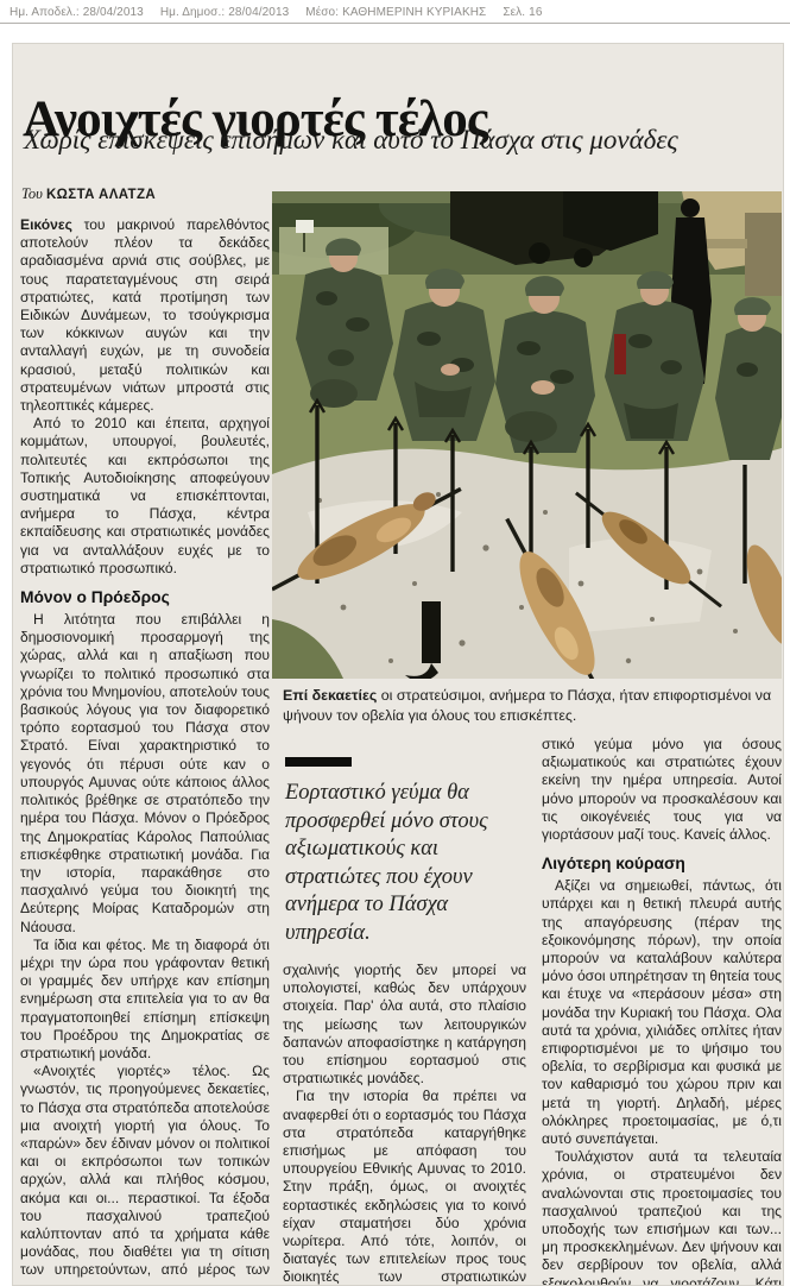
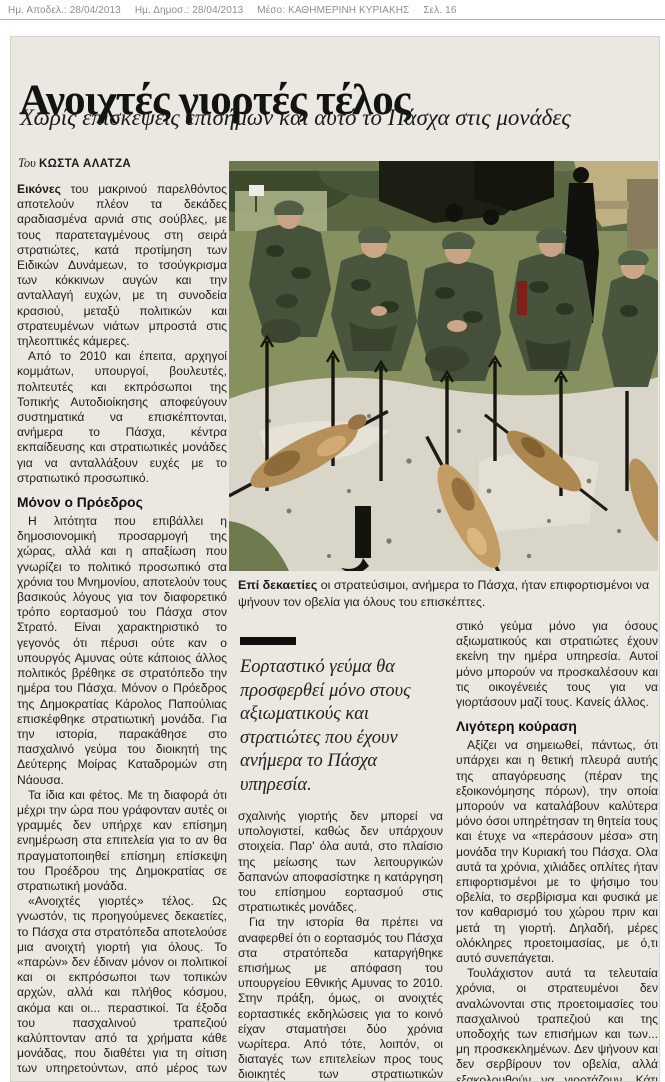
  Ημ. Αποδελ.:
  28/04/2013
  Ημ. Δημοσ.:
  28/04/2013
  Μέσο:
  ΚΑΘΗΜΕΡΙΝΗ ΚΥΡΙΑΚΗΣ
  Σελ.
  16
  Ανοιχτές γιορτές τέλος
  Χωρίς επισκέψεις επισήμων και αυτό το Πάσχα στις μονάδες
  Του ΚΩΣΤΑ ΑΛΑΤΖΑ
  Εικόνες του μακρινού παρελθόντος αποτελούν πλέον τα δεκάδες αραδιασμένα αρνιά στις σούβλες, με τους παρατεταγμένους στη σειρά στρατιώτες, κατά προτίμηση των Ειδικών Δυνάμεων, το τσούγκρισμα των κόκκινων αυγών και την ανταλλαγή ευχών, με τη συνοδεία κρασιού, μεταξύ πολιτικών και στρατευμένων νιάτων μπροστά στις τηλεοπτικές κάμερες.
  Από το 2010 και έπειτα, αρχηγοί κομμάτων, υπουργοί, βουλευτές, πολιτευτές και εκπρόσωποι της Τοπικής Αυτοδιοίκησης αποφεύγουν συστηματικά να επισκέπτονται, ανήμερα το Πάσχα, κέντρα εκπαίδευσης και στρατιωτικές μονάδες για να ανταλλάξουν ευχές με το στρατιωτικό προσωπικό.
  Μόνον ο Πρόεδρος
  Η λιτότητα που επιβάλλει η δημοσιονομική προσαρμογή της χώρας, αλλά και η απαξίωση που γνωρίζει το πολιτικό προσωπικό στα χρόνια του Μνημονίου, αποτελούν τους βασικούς λόγους για τον διαφορετικό τρόπο εορτασμού του Πάσχα στον Στρατό. Είναι χαρακτηριστικό το γεγονός ότι πέρυσι ούτε καν ο υπουργός Αμυνας ούτε κάποιος άλλος πολιτικός βρέθηκε σε στρατόπεδο την ημέρα του Πάσχα. Μόνον ο Πρόεδρος της Δημοκρατίας Κάρολος Παπούλιας επισκέφθηκε στρατιωτική μονάδα. Για την ιστορία, παρακάθησε στο πασχαλινό γεύμα του διοικητή της Δεύτερης Μοίρας Καταδρομών στη Νάουσα.
- Τα ίδια και φέτος. Με τη διαφορά ότι μέχρι την ώρα που γράφονταν θετική οι γραμμές δεν υπήρχε καν επίσημη ενημέρωση στα επιτελεία για το αν θα πραγματοποιηθεί επίσημη επίσκεψη του Προέδρου της Δημοκρατίας σε στρατιωτική μονάδα.
+ Τα ίδια και φέτος. Με τη διαφορά ότι μέχρι την ώρα που γράφονταν αυτές οι γραμμές δεν υπήρχε καν επίσημη ενημέρωση στα επιτελεία για το αν θα πραγματοποιηθεί επίσημη επίσκεψη του Προέδρου της Δημοκρατίας σε στρατιωτική μονάδα.
  «Ανοιχτές γιορτές» τέλος. Ως γνωστόν, τις προηγούμενες δεκαετίες, το Πάσχα στα στρατόπεδα αποτελούσε μια ανοιχτή γιορτή για όλους. Το «παρών» δεν έδιναν μόνον οι πολιτικοί και οι εκπρόσωποι των τοπικών αρχών, αλλά και πλήθος κόσμου, ακόμα και οι... περαστικοί. Τα έξοδα του πασχαλινού τραπεζιού καλύπτονταν από τα χρήματα κάθε μονάδας, που διαθέτει για τη σίτιση των υπηρετούντων, από μέρος των
  Επί δεκαετίες οι στρατεύσιμοι, ανήμερα το Πάσχα, ήταν επιφορτισμένοι να ψήνουν τον οβελία για όλους του επισκέπτες.
  Εορταστικό γεύμα θα προσφερθεί μόνο στους αξιωματικούς και στρατιώτες που έχουν ανήμερα το Πάσχα υπηρεσία.
  σχαλινής γιορτής δεν μπορεί να υπολογιστεί, καθώς δεν υπάρχουν στοιχεία. Παρ' όλα αυτά, στο πλαίσιο της μείωσης των λειτουργικών δαπανών αποφασίστηκε η κατάργηση του επίσημου εορτασμού στις στρατιωτικές μονάδες.
  Για την ιστορία θα πρέπει να αναφερθεί ότι ο εορτασμός του Πάσχα στα στρατόπεδα καταργήθηκε επισήμως με απόφαση του υπουργείου Εθνικής Αμυνας το 2010. Στην πράξη, όμως, οι ανοιχτές εορταστικές εκδηλώσεις για το κοινό είχαν σταματήσει δύο χρόνια νωρίτερα. Από τότε, λοιπόν, οι διαταγές των επιτελείων προς τους διοικητές των στρατιωτικών
  στικό γεύμα μόνο για όσους αξιωματικούς και στρατιώτες έχουν εκείνη την ημέρα υπηρεσία. Αυτοί μόνο μπορούν να προσκαλέσουν και τις οικογένειές τους για να γιορτάσουν μαζί τους. Κανείς άλλος.
  Λιγότερη κούραση
  Αξίζει να σημειωθεί, πάντως, ότι υπάρχει και η θετική πλευρά αυτής της απαγόρευσης (πέραν της εξοικονόμησης πόρων), την οποία μπορούν να καταλάβουν καλύτερα μόνο όσοι υπηρέτησαν τη θητεία τους και έτυχε να «περάσουν μέσα» στη μονάδα την Κυριακή του Πάσχα. Ολα αυτά τα χρόνια, χιλιάδες οπλίτες ήταν επιφορτισμένοι με το ψήσιμο του οβελία, το σερβίρισμα και φυσικά με τον καθαρισμό του χώρου πριν και μετά τη γιορτή. Δηλαδή, μέρες ολόκληρες προετοιμασίας, με ό,τι αυτό συνεπάγεται.
  Τουλάχιστον αυτά τα τελευταία χρόνια, οι στρατευμένοι δεν αναλώνονται στις προετοιμασίες του πασχαλινού τραπεζιού και της υποδοχής των επισήμων και των... μη προσκεκλημένων. Δεν ψήνουν και δεν σερβίρουν τον οβελία, αλλά εξακολουθούν να γιορτάζουν. Κάτι
